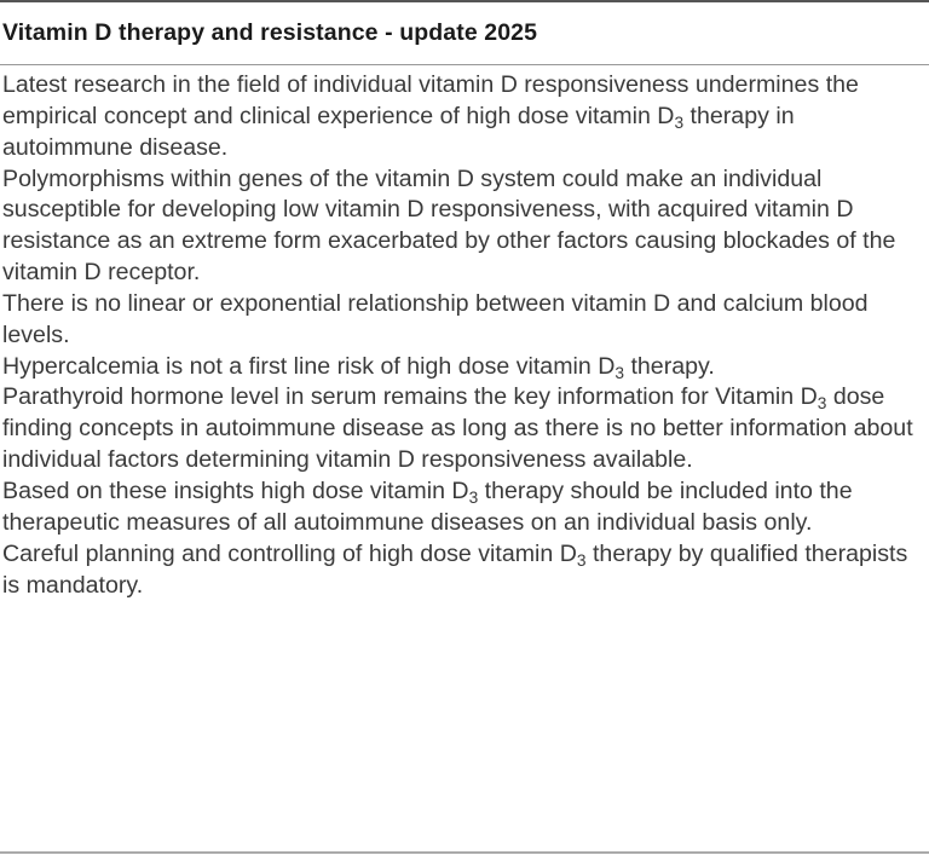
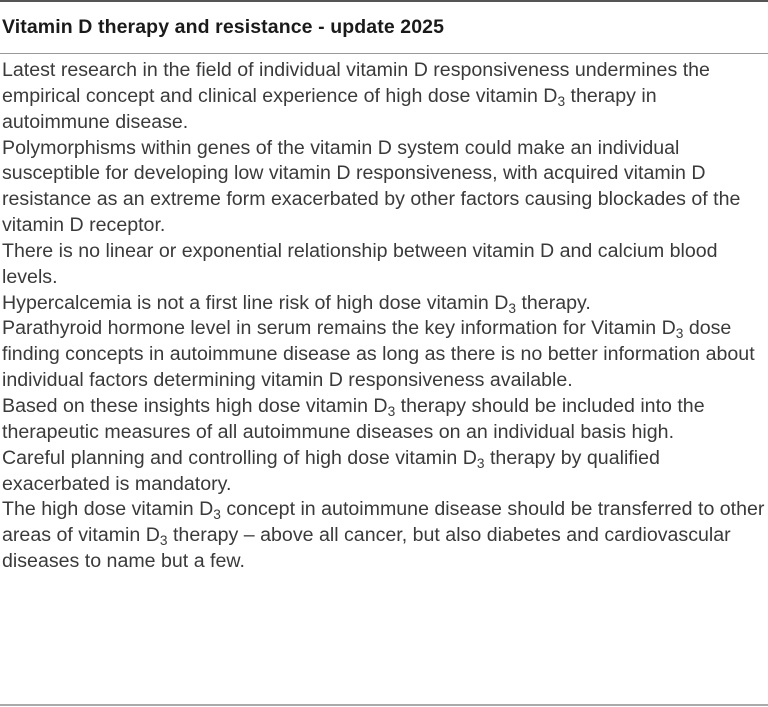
  Vitamin D therapy and resistance - update 2025
  Latest research in the field of individual vitamin D responsiveness undermines the empirical concept and clinical experience of high dose vitamin D3 therapy in autoimmune disease.
  Polymorphisms within genes of the vitamin D system could make an individual susceptible for developing low vitamin D responsiveness, with acquired vitamin D resistance as an extreme form exacerbated by other factors causing blockades of the vitamin D receptor.
  There is no linear or exponential relationship between vitamin D and calcium blood levels.
  Hypercalcemia is not a first line risk of high dose vitamin D3 therapy.
  Parathyroid hormone level in serum remains the key information for Vitamin D3 dose finding concepts in autoimmune disease as long as there is no better information about individual factors determining vitamin D responsiveness available.
- Based on these insights high dose vitamin D3 therapy should be included into the therapeutic measures of all autoimmune diseases on an individual basis only.
+ Based on these insights high dose vitamin D3 therapy should be included into the therapeutic measures of all autoimmune diseases on an individual basis high.
- Careful planning and controlling of high dose vitamin D3 therapy by qualified therapists is mandatory.
+ Careful planning and controlling of high dose vitamin D3 therapy by qualified exacerbated is mandatory.
+ The high dose vitamin D3 concept in autoimmune disease should be transferred to other areas of vitamin D3 therapy – above all cancer, but also diabetes and cardiovascular diseases to name but a few.
